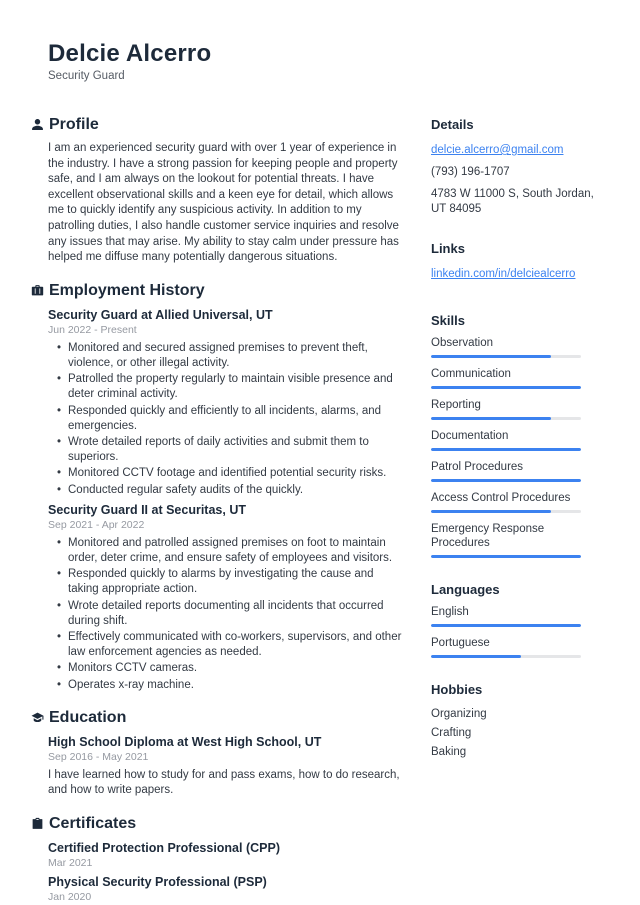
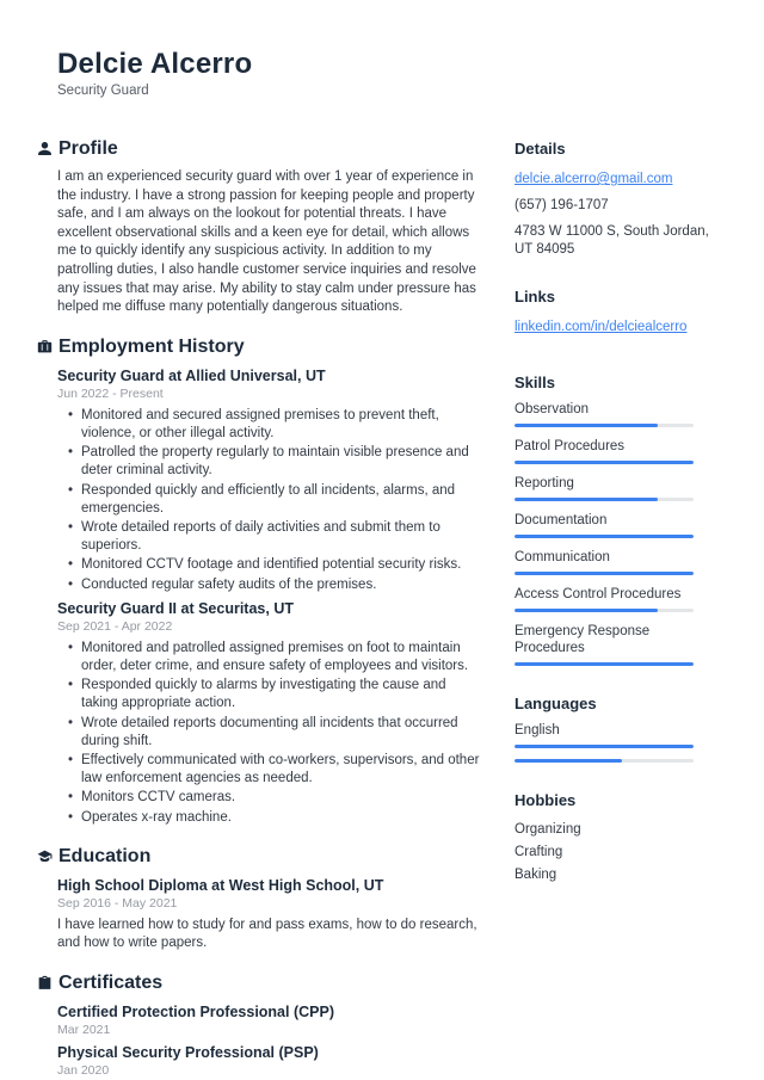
  Delcie Alcerro
  Security Guard
  Profile
  I am an experienced security guard with over 1 year of experience in the industry. I have a strong passion for keeping people and property safe, and I am always on the lookout for potential threats. I have excellent observational skills and a keen eye for detail, which allows me to quickly identify any suspicious activity. In addition to my patrolling duties, I also handle customer service inquiries and resolve any issues that may arise. My ability to stay calm under pressure has helped me diffuse many potentially dangerous situations.
  Employment History
  Security Guard at Allied Universal, UT
  Jun 2022 - Present
  Monitored and secured assigned premises to prevent theft, violence, or other illegal activity.
  Patrolled the property regularly to maintain visible presence and deter criminal activity.
  Responded quickly and efficiently to all incidents, alarms, and emergencies.
  Wrote detailed reports of daily activities and submit them to superiors.
  Monitored CCTV footage and identified potential security risks.
- Conducted regular safety audits of the quickly.
+ Conducted regular safety audits of the premises.
  Security Guard II at Securitas, UT
  Sep 2021 - Apr 2022
  Monitored and patrolled assigned premises on foot to maintain order, deter crime, and ensure safety of employees and visitors.
  Responded quickly to alarms by investigating the cause and taking appropriate action.
  Wrote detailed reports documenting all incidents that occurred during shift.
  Effectively communicated with co-workers, supervisors, and other law enforcement agencies as needed.
  Monitors CCTV cameras.
  Operates x-ray machine.
  Education
  High School Diploma at West High School, UT
  Sep 2016 - May 2021
  I have learned how to study for and pass exams, how to do research, and how to write papers.
  Certificates
  Certified Protection Professional (CPP)
  Mar 2021
  Physical Security Professional (PSP)
  Jan 2020
  Details
  delcie.alcerro@gmail.com
- (793) 196-1707
+ (657) 196-1707
  4783 W 11000 S, South Jordan, UT 84095
  Links
  linkedin.com/in/delciealcerro
  Skills
  Observation
- Communication
+ Patrol Procedures
  Reporting
  Documentation
- Patrol Procedures
+ Communication
  Access Control Procedures
  Emergency Response Procedures
  Languages
  English
- Portuguese
  Hobbies
  Organizing
  Crafting
  Baking
